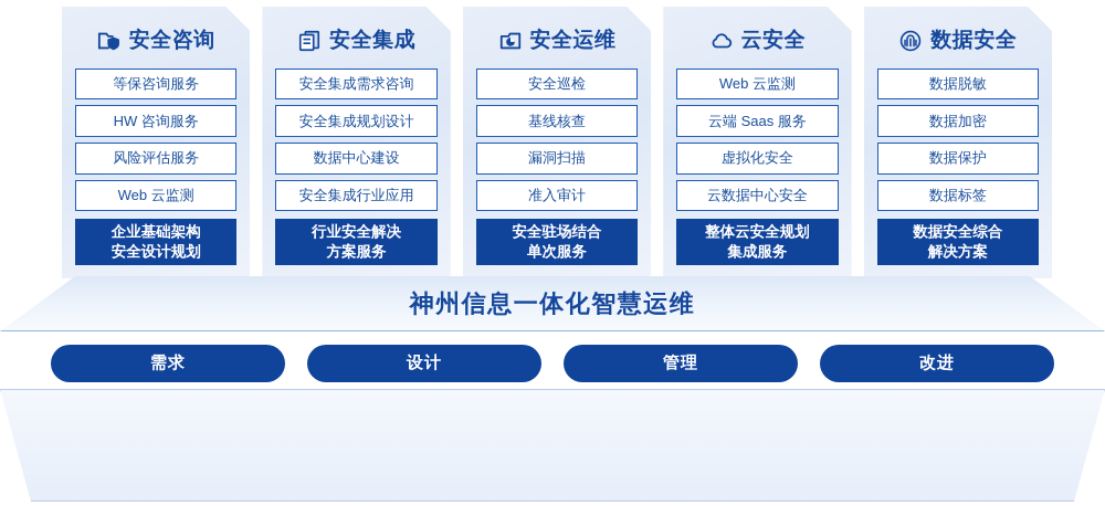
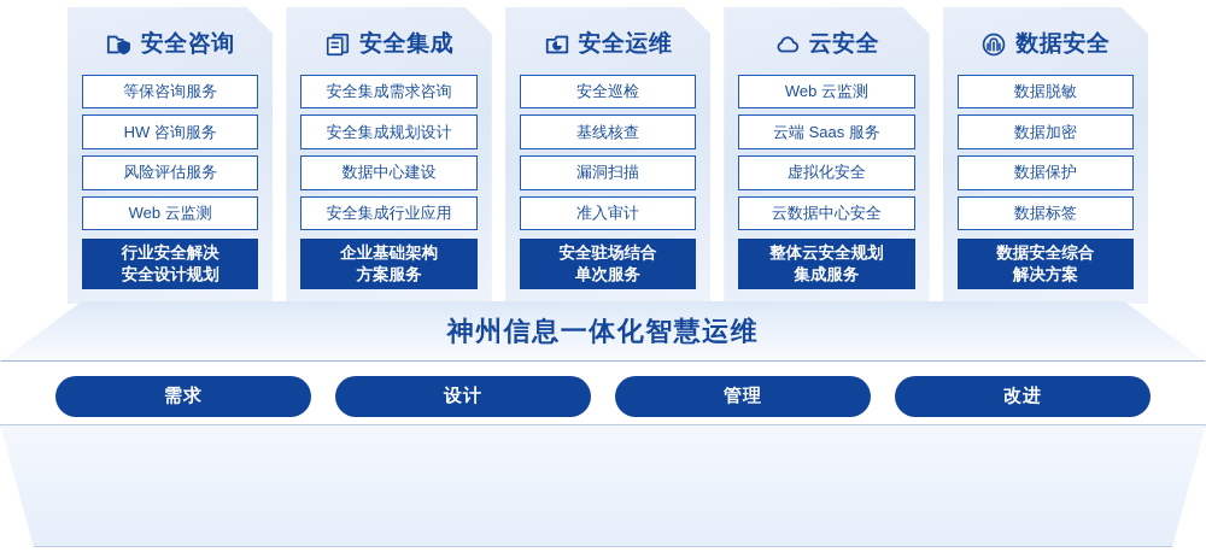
  安全咨询
  等保咨询服务
  HW 咨询服务
  风险评估服务
  Web 云监测
- 企业基础架构
+ 行业安全解决
  安全设计规划
  安全集成
  安全集成需求咨询
  安全集成规划设计
  数据中心建设
  安全集成行业应用
- 行业安全解决
+ 企业基础架构
  方案服务
  安全运维
  安全巡检
  基线核查
  漏洞扫描
  准入审计
  安全驻场结合
  单次服务
  云安全
  Web 云监测
  云端 Saas 服务
  虚拟化安全
  云数据中心安全
  整体云安全规划
  集成服务
  数据安全
  数据脱敏
  数据加密
  数据保护
  数据标签
  数据安全综合
  解决方案
  神州信息一体化智慧运维
  需求
  设计
  管理
  改进
